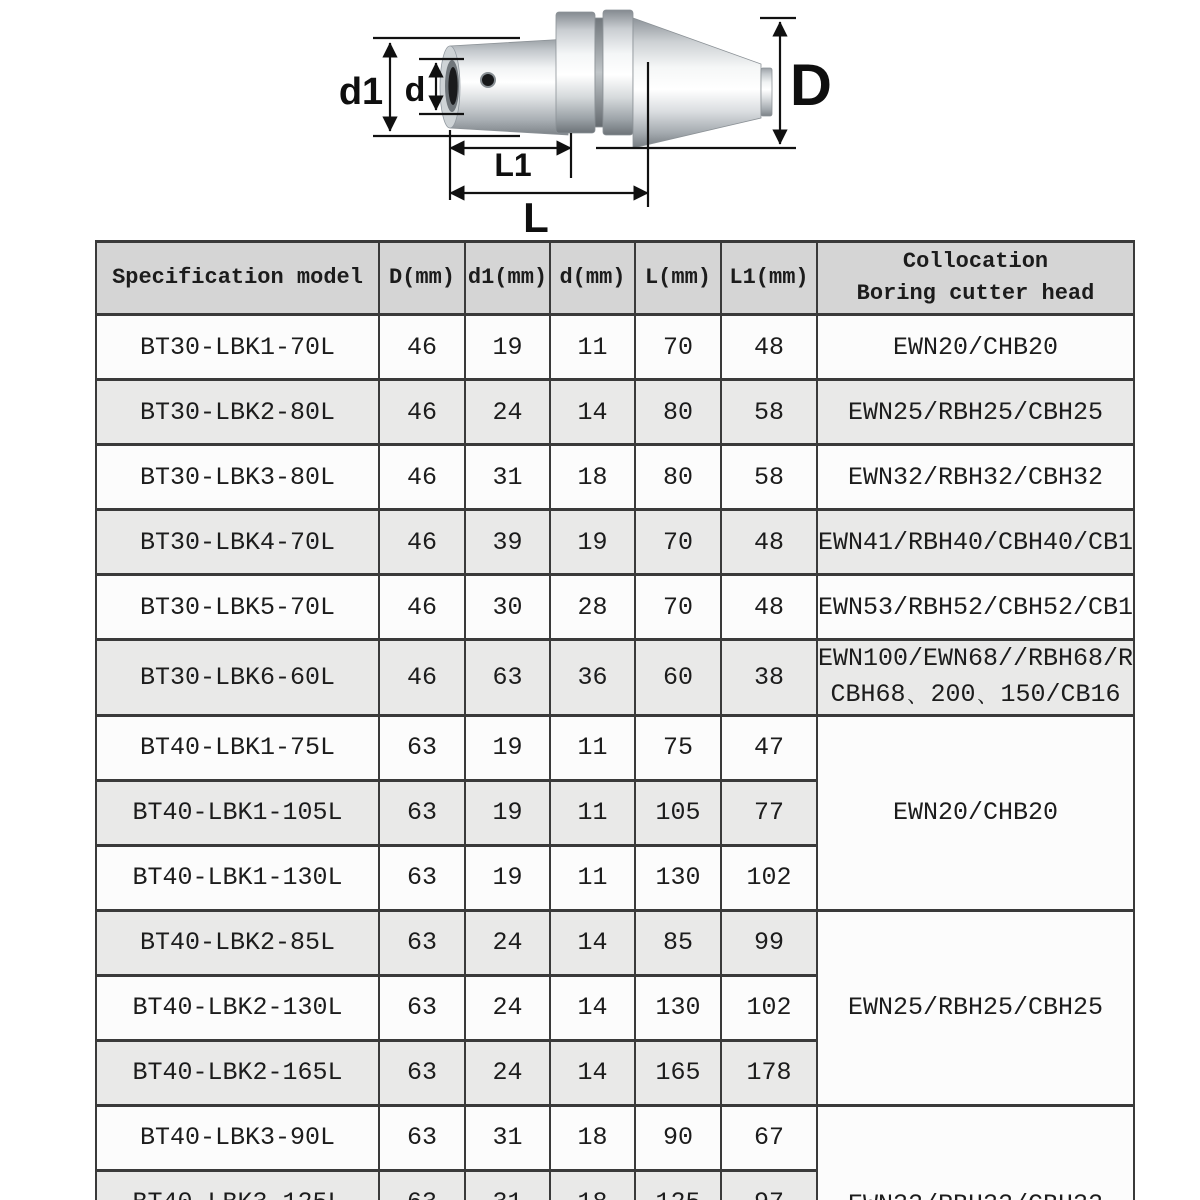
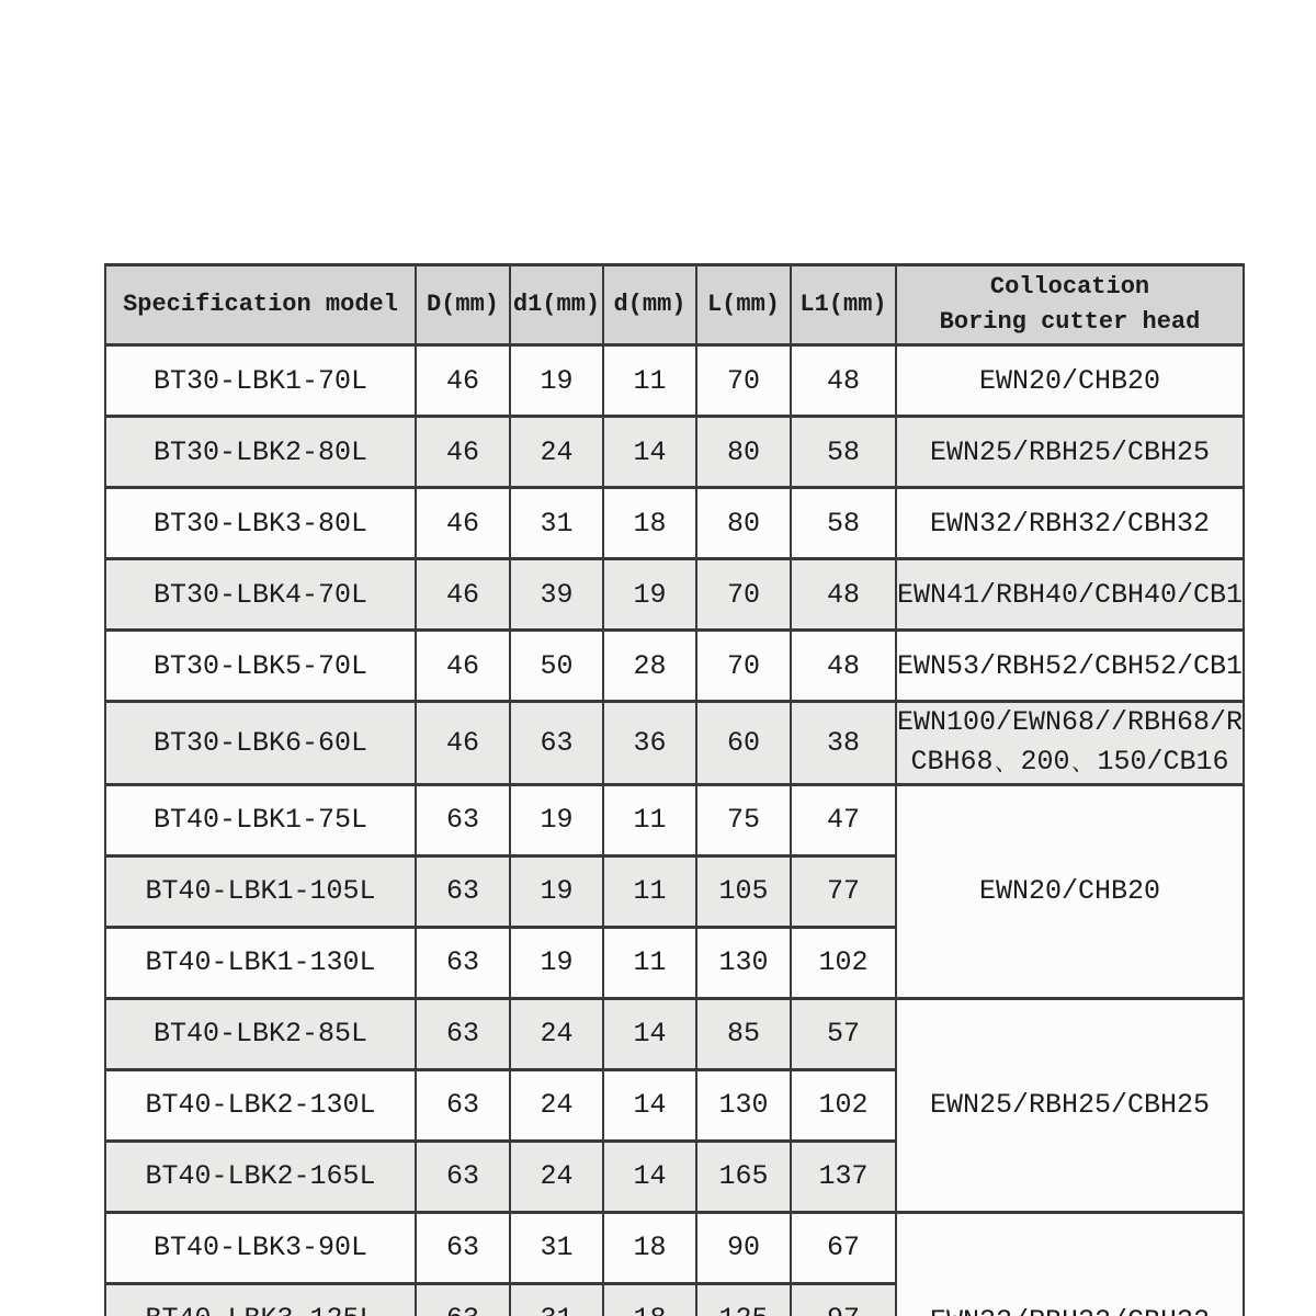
- d1
- d
- D
- L1
- L
  Specification model	D(mm)	d1(mm)	d(mm)	L(mm)	L1(mm)	Collocation Boring cutter head
  BT30-LBK1-70L	46	19	11	70	48	EWN20/CHB20
  BT30-LBK2-80L	46	24	14	80	58	EWN25/RBH25/CBH25
  BT30-LBK3-80L	46	31	18	80	58	EWN32/RBH32/CBH32
  BT30-LBK4-70L	46	39	19	70	48	EWN41/RBH40/CBH40/CB1
- BT30-LBK5-70L	46	30	28	70	48	EWN53/RBH52/CBH52/CB1
+ BT30-LBK5-70L	46	50	28	70	48	EWN53/RBH52/CBH52/CB1
  BT30-LBK6-60L	46	63	36	60	38	EWN100/EWN68//RBH68/R CBH68、200、150/CB16
  BT40-LBK1-75L	63	19	11	75	47	EWN20/CHB20
  BT40-LBK1-105L	63	19	11	105	77
  BT40-LBK1-130L	63	19	11	130	102
- BT40-LBK2-85L	63	24	14	85	99	EWN25/RBH25/CBH25
+ BT40-LBK2-85L	63	24	14	85	57	EWN25/RBH25/CBH25
  BT40-LBK2-130L	63	24	14	130	102
- BT40-LBK2-165L	63	24	14	165	178
+ BT40-LBK2-165L	63	24	14	165	137
